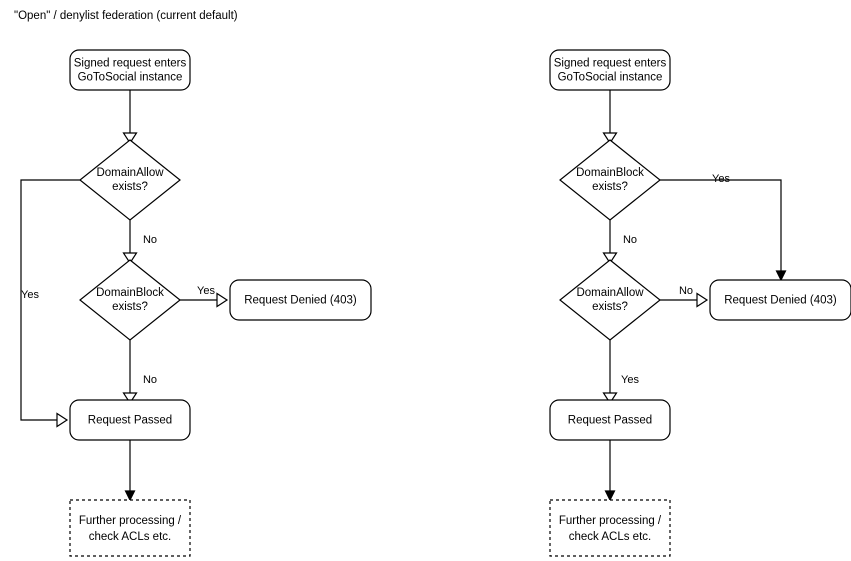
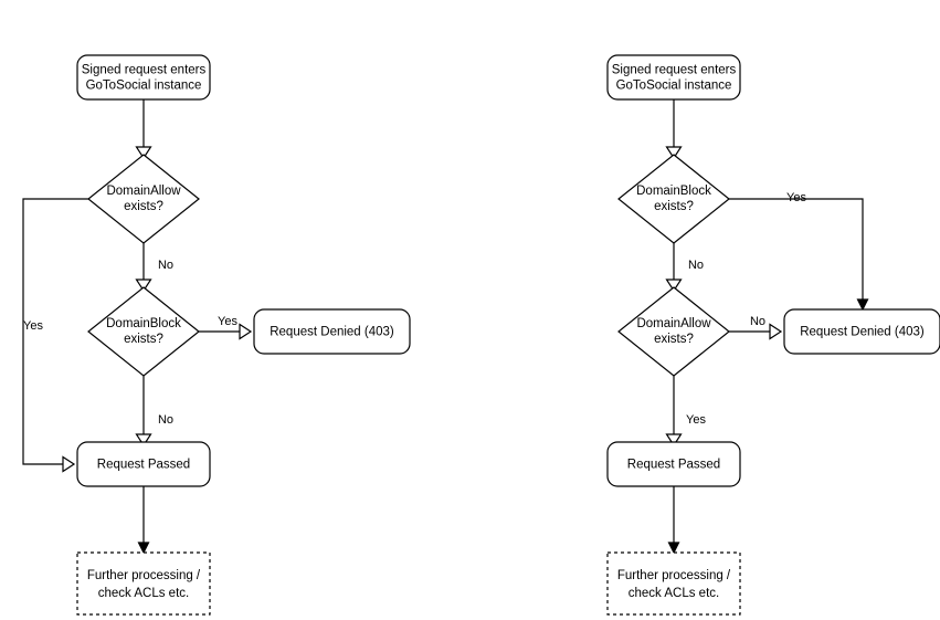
- "Open" / denylist federation (current default)
  Signed request enters
  GoToSocial instance
  DomainAllow
  exists?
  Yes
  No
  DomainBlock
  exists?
  Yes
  Request Denied (403)
  No
  Request Passed
  Further processing /
  check ACLs etc.
  Signed request enters
  GoToSocial instance
  DomainBlock
  exists?
  Yes
  No
  DomainAllow
  exists?
  No
  Request Denied (403)
  Yes
  Request Passed
  Further processing /
  check ACLs etc.
